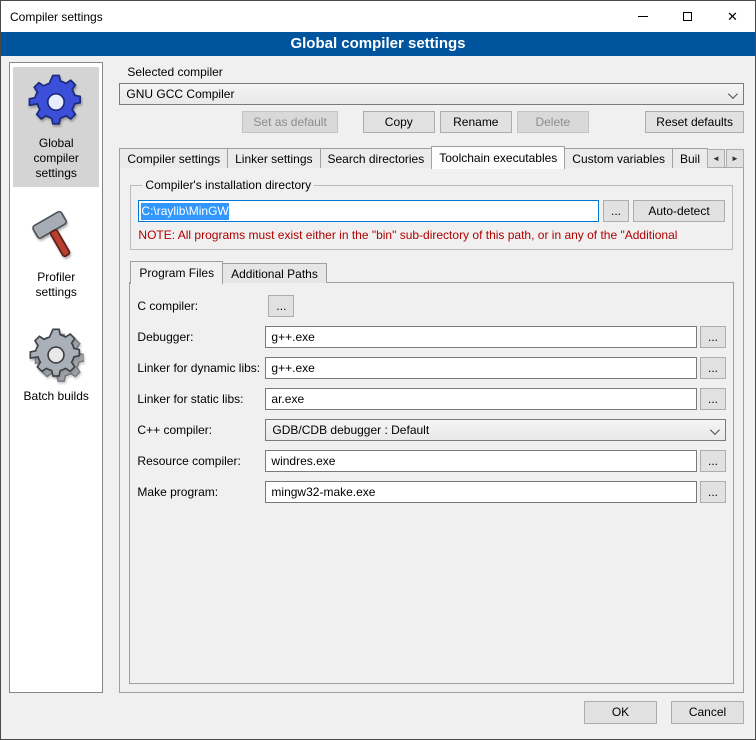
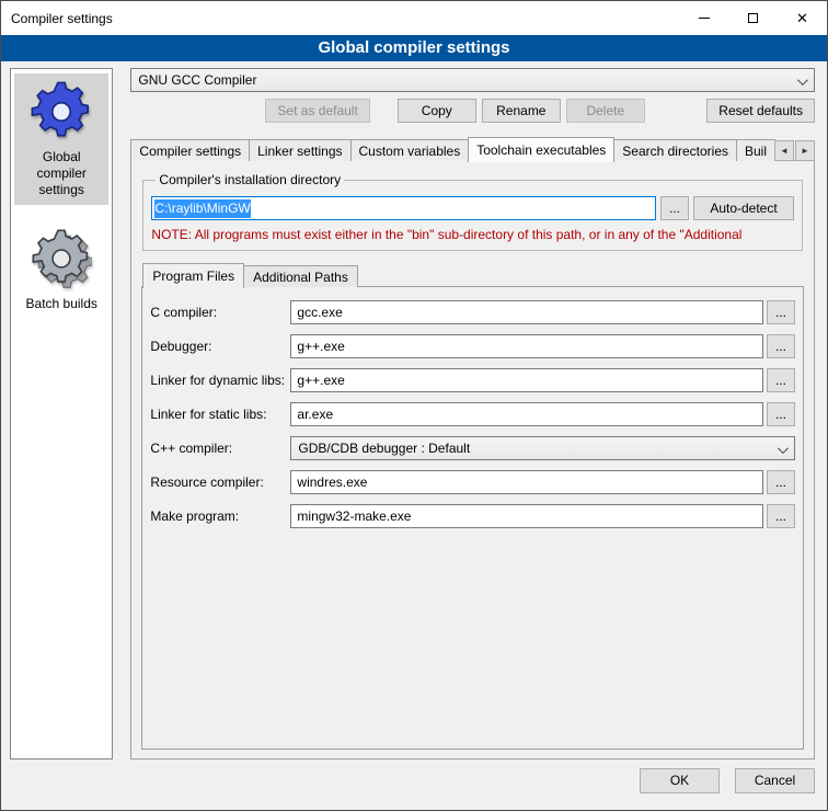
  Compiler settings
  ✕
  Global compiler settings
  Global compiler settings
- Profiler settings
  Batch builds
- Selected compiler
  GNU GCC Compiler
  Set as default
  Copy
  Rename
  Delete
  Reset defaults
  Compiler settings
  Linker settings
- Search directories
+ Custom variables
  Toolchain executables
- Custom variables
+ Search directories
  Buil
  ◄
  ►
  Compiler's installation directory
  C:\raylib\MinGW
  ...
  Auto-detect
  NOTE: All programs must exist either in the "bin" sub-directory of this path, or in any of the "Additional
  Program Files
  Additional Paths
  C compiler:
+ gcc.exe
  ...
  Debugger:
  g++.exe
  ...
  Linker for dynamic libs:
  g++.exe
  ...
  Linker for static libs:
  ar.exe
  ...
  C++ compiler:
  GDB/CDB debugger : Default
  Resource compiler:
  windres.exe
  ...
  Make program:
  mingw32-make.exe
  ...
  OK
  Cancel
